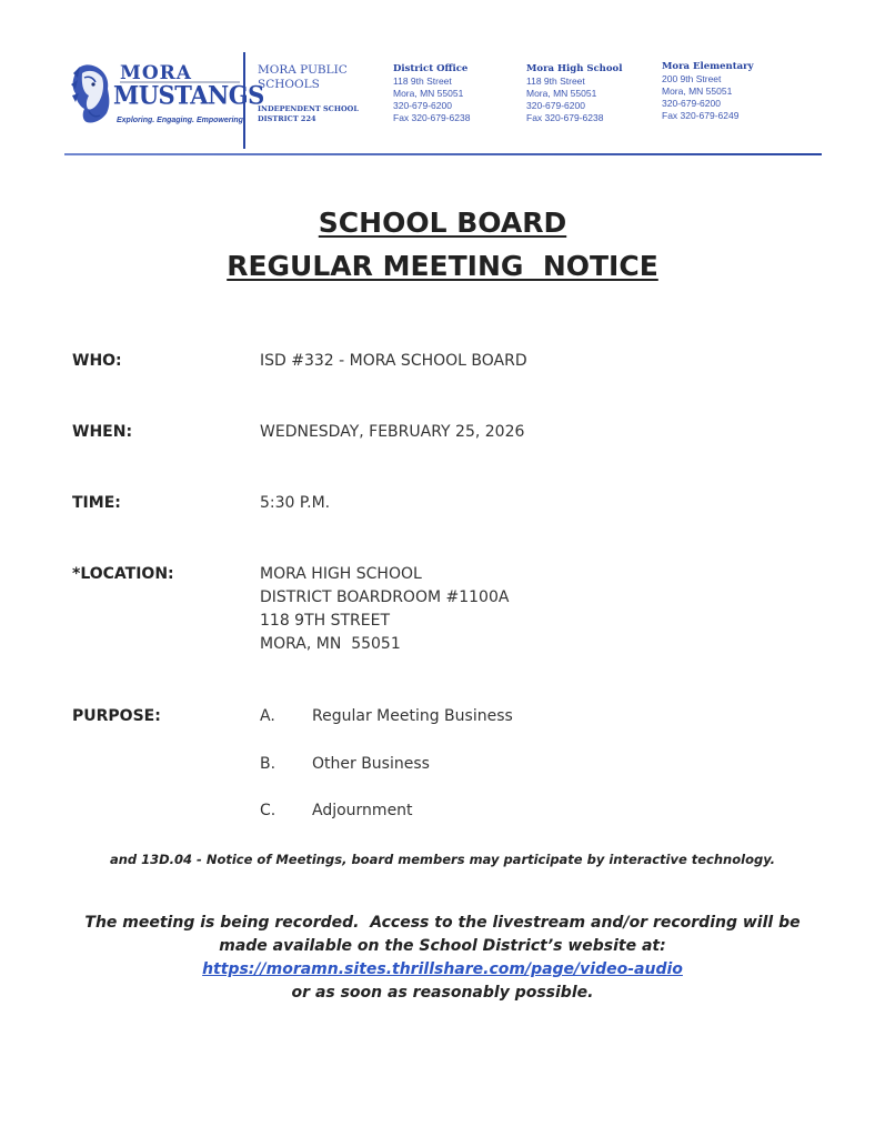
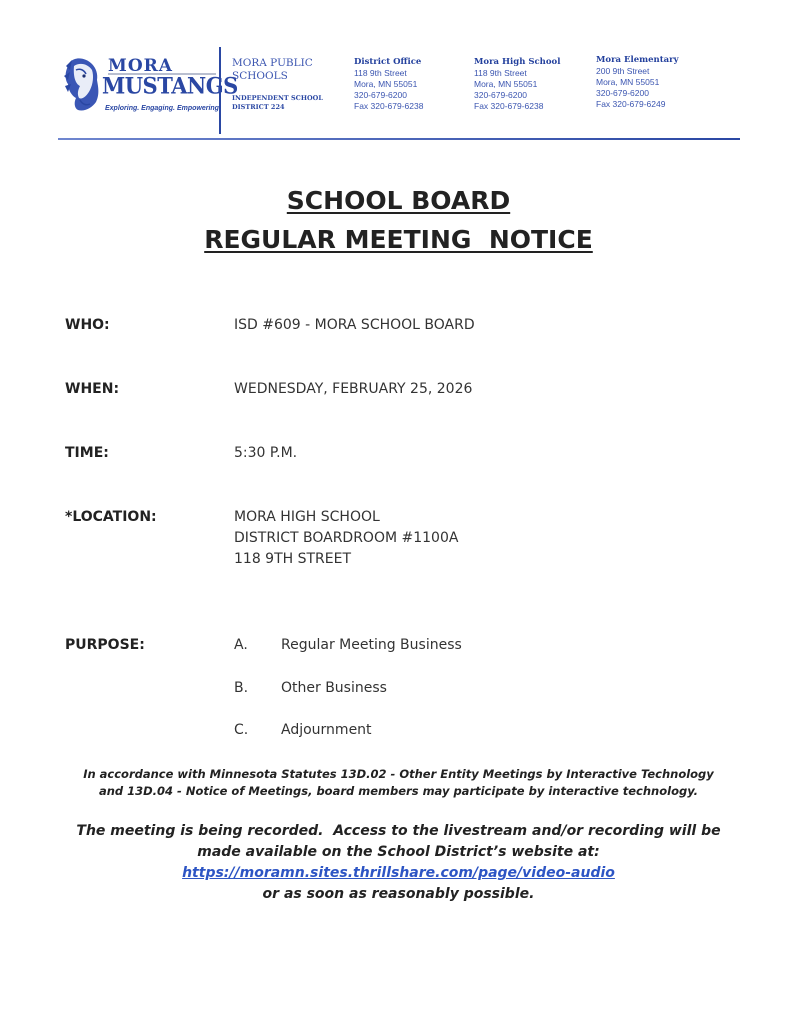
  MORA
  MUSTANGS
  MORA PUBLIC
  SCHOOLS
  INDEPENDENT SCHOOL
  DISTRICT 224
  District Office
  118 9th Street
  Mora, MN 55051
  320-679-6200
  Fax 320-679-6238
  Mora High School
  118 9th Street
  Mora, MN 55051
  320-679-6200
  Fax 320-679-6238
  Mora Elementary
  200 9th Street
  Mora, MN 55051
  320-679-6200
  Fax 320-679-6249
  SCHOOL BOARD
  REGULAR MEETING NOTICE
  WHO:
- ISD #332 - MORA SCHOOL BOARD
+ ISD #609 - MORA SCHOOL BOARD
  WHEN:
  WEDNESDAY, FEBRUARY 25, 2026
  TIME:
  5:30 P.M.
  *LOCATION:
  MORA HIGH SCHOOL
  DISTRICT BOARDROOM #1100A
  118 9TH STREET
- MORA, MN 55051
  PURPOSE:
  A. Regular Meeting Business
  B. Other Business
  C. Adjournment
+ In accordance with Minnesota Statutes 13D.02 - Other Entity Meetings by Interactive Technology
  and 13D.04 - Notice of Meetings, board members may participate by interactive technology.
  The meeting is being recorded. Access to the livestream and/or recording will be
  made available on the School District’s website at:
  https://moramn.sites.thrillshare.com/page/video-audio
  or as soon as reasonably possible.
